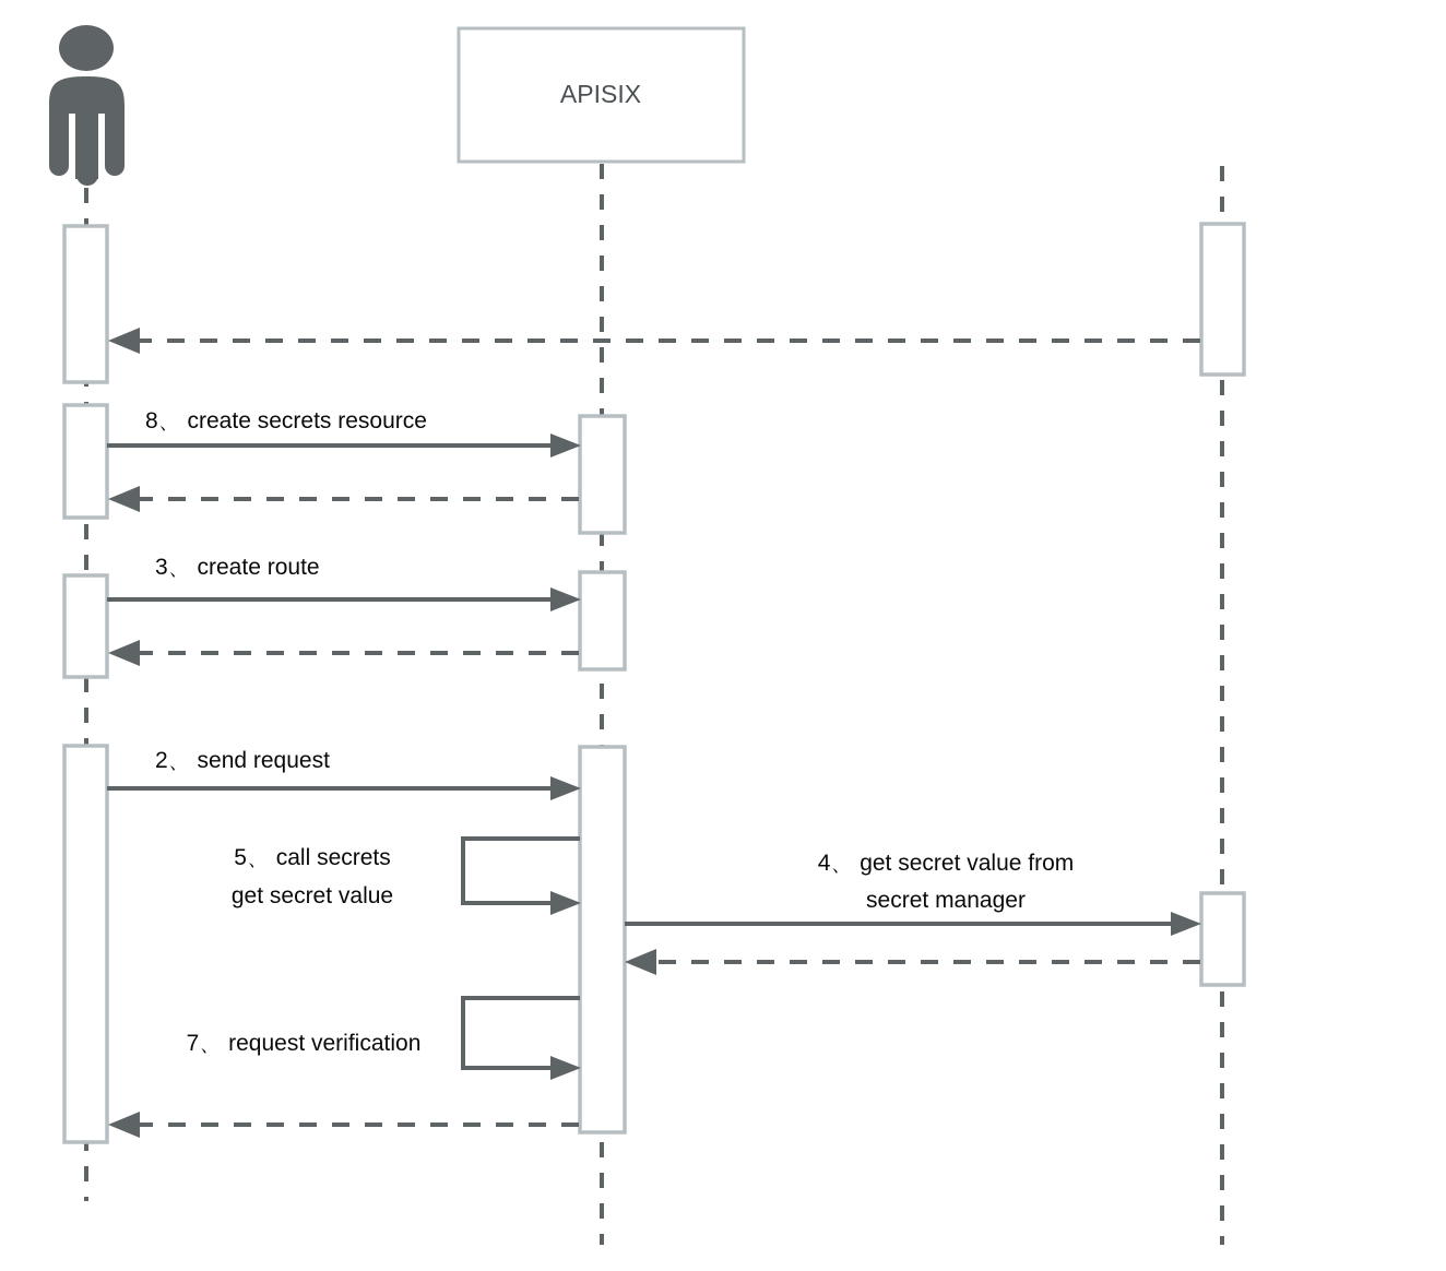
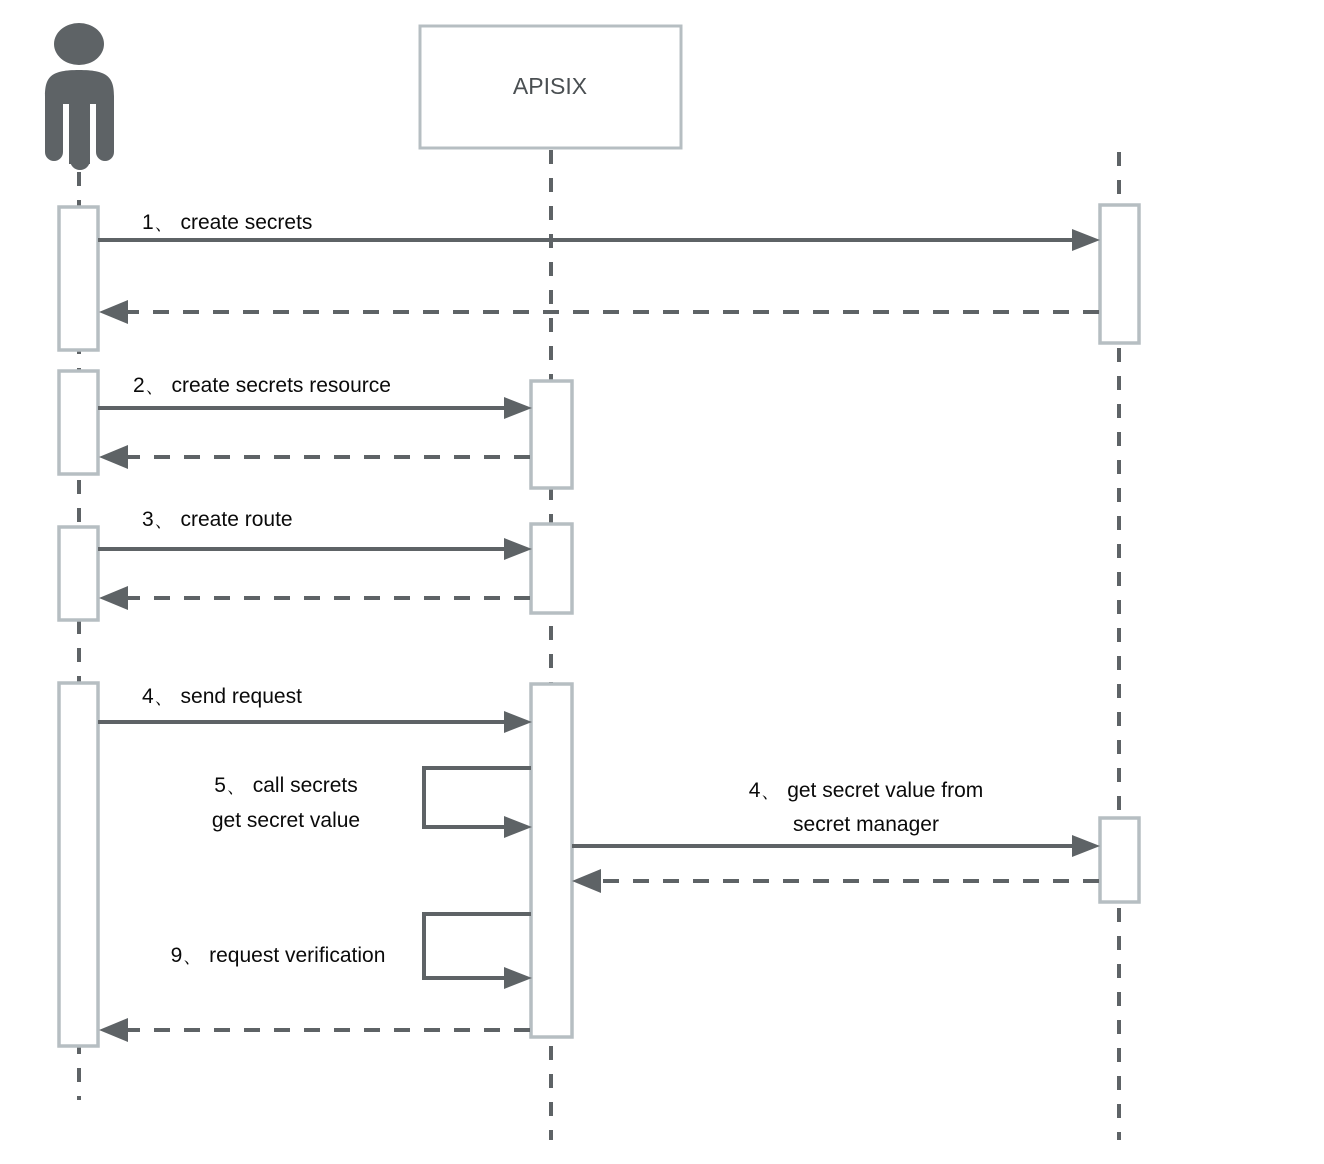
  APISIX
+ 1、 create secrets
- 8、 create secrets resource
+ 2、 create secrets resource
  3、 create route
- 2、 send request
+ 4、 send request
  5、 call secrets
  get secret value
  4、 get secret value from
  secret manager
- 7、 request verification
+ 9、 request verification
